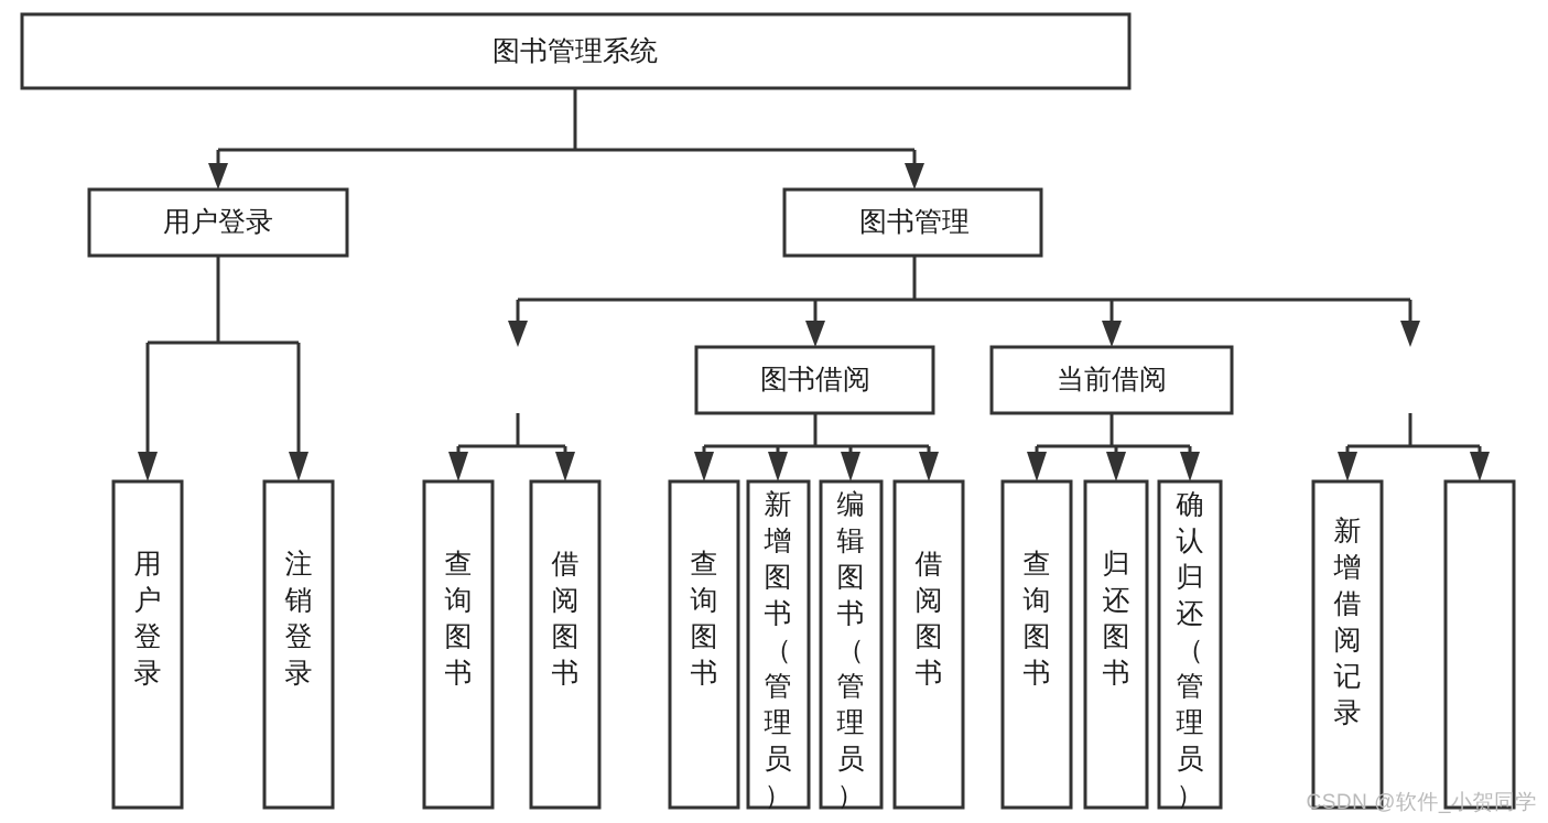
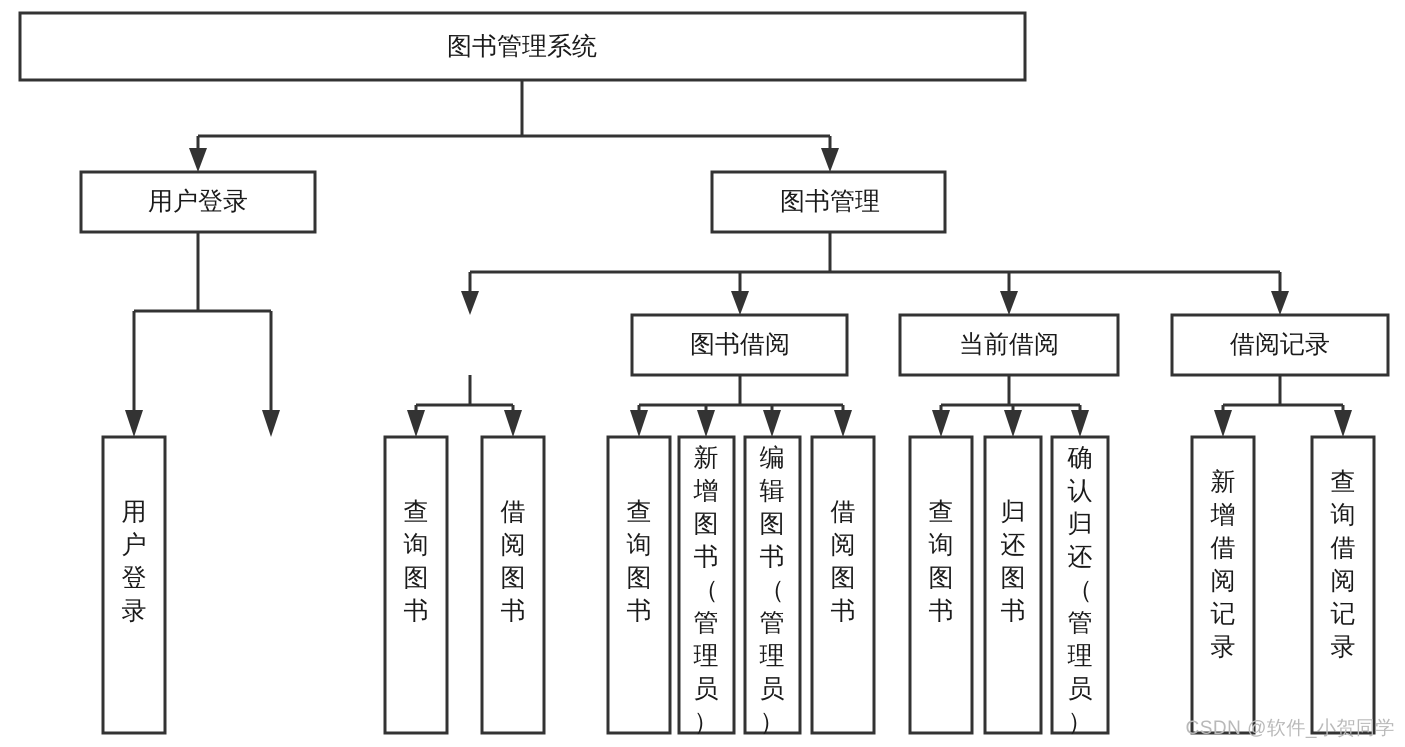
  图书管理系统
  用户登录
  图书管理
  图书借阅
  当前借阅
+ 借阅记录
  用户登录
- 注销登录
  查询图书
  借阅图书
  查询图书
  新增图书（管理员）
  编辑图书（管理员）
  借阅图书
  查询图书
  归还图书
  确认归还（管理员）
  新增借阅记录
+ 查询借阅记录
  CSDN @软件_小贺同学
